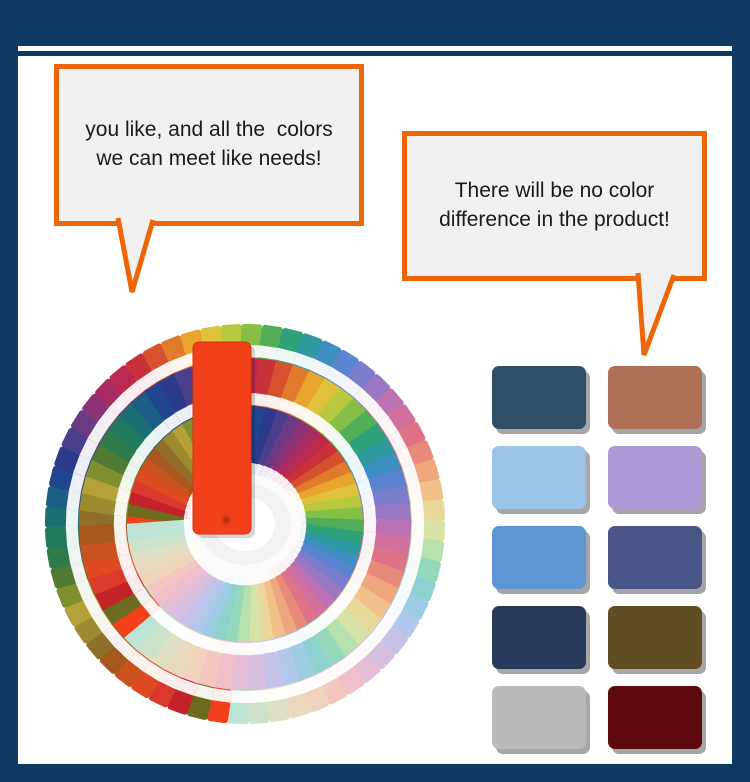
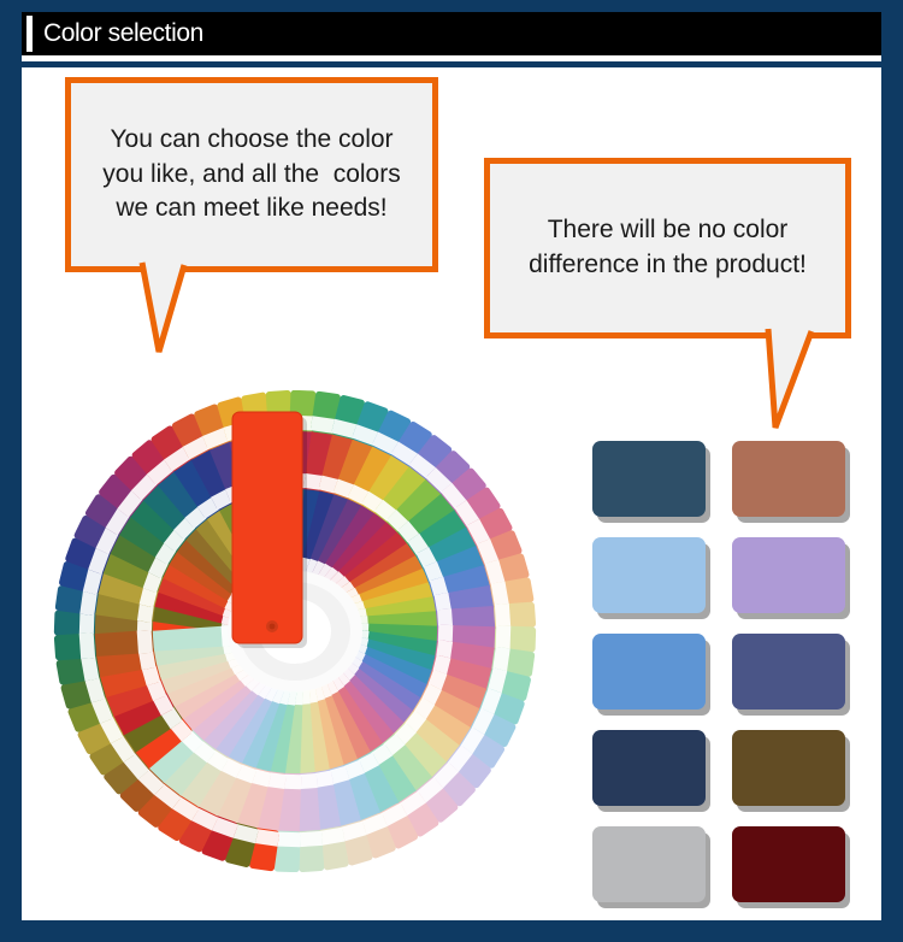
+ Color selection
+ You can choose the color
  you like, and all the colors
  we can meet like needs!
  There will be no color
  difference in the product!
